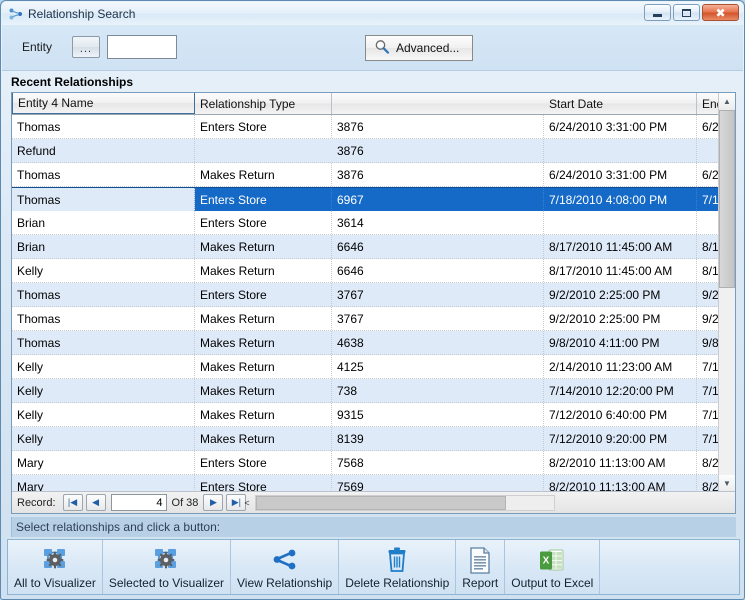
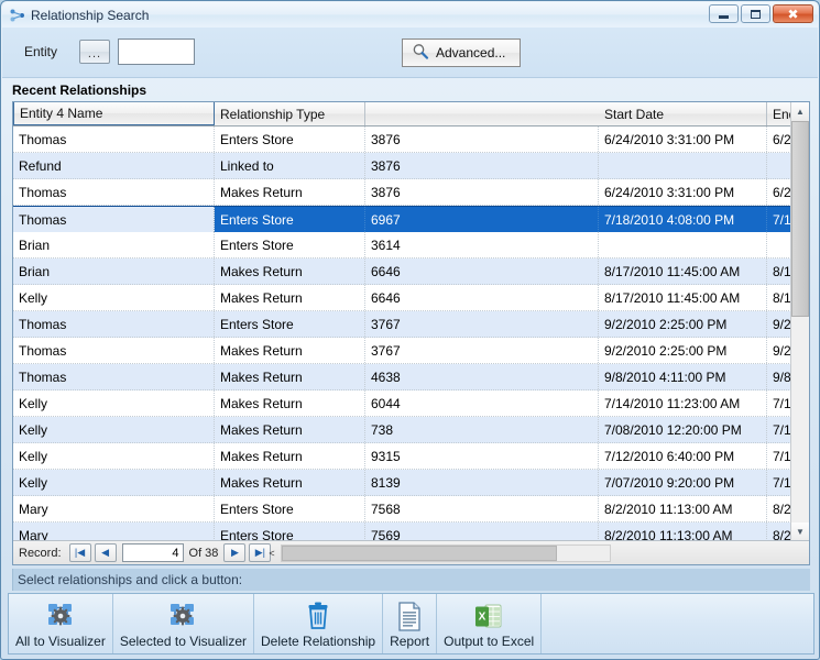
  Relationship Search
  ✖
  Entity
  ...
  Advanced...
  Recent Relationships
  Entity 4 Name
  Relationship Type
  Start Date
  Thomas
  Enters Store
  3876
  6/24/2010 3:31:00 PM
  6/2
  Refund
+ Linked to
  3876
  Thomas
  Makes Return
  3876
  6/24/2010 3:31:00 PM
  6/2
  Thomas
  Enters Store
  6967
  7/18/2010 4:08:00 PM
  7/1
  Brian
  Enters Store
  3614
  Brian
  Makes Return
  6646
  8/17/2010 11:45:00 AM
  8/1
  Kelly
  Makes Return
  6646
  8/17/2010 11:45:00 AM
  8/1
  Thomas
  Enters Store
  3767
  9/2/2010 2:25:00 PM
  9/2
  Thomas
  Makes Return
  3767
  9/2/2010 2:25:00 PM
  9/2
  Thomas
  Makes Return
  4638
  9/8/2010 4:11:00 PM
  9/8
  Kelly
  Makes Return
- 4125
+ 6044
- 2/14/2010 11:23:00 AM
+ 7/14/2010 11:23:00 AM
  7/1
  Kelly
  Makes Return
  738
- 7/14/2010 12:20:00 PM
+ 7/08/2010 12:20:00 PM
  7/1
  Kelly
  Makes Return
  9315
  7/12/2010 6:40:00 PM
  7/1
  Kelly
  Makes Return
  8139
- 7/12/2010 9:20:00 PM
+ 7/07/2010 9:20:00 PM
  7/1
  Mary
  Enters Store
  7568
  8/2/2010 11:13:00 AM
  8/2
  Mary
  Enters Store
  7569
  8/2/2010 11:13:00 AM
  8/2
  ▲
  ▼
  Record:
  |◀
  ◀
  4
  Of
  38
  ▶
  ▶|
  <
  Select relationships and click a button:
  All to Visualizer
  Selected to Visualizer
- View Relationship
  Delete Relationship
  Report
  X
  Output to Excel
